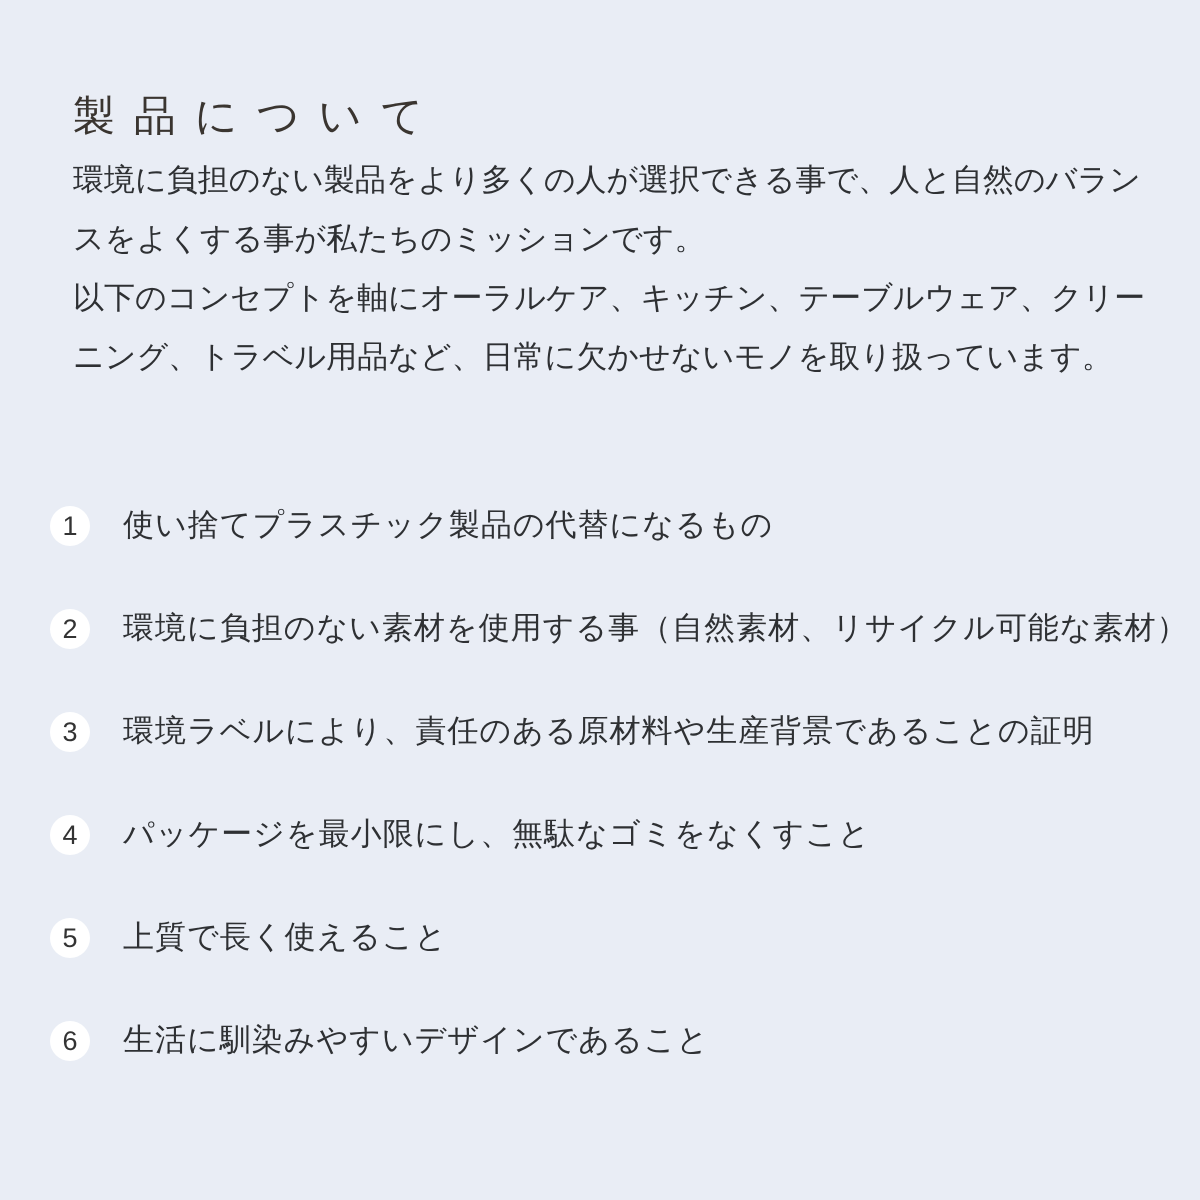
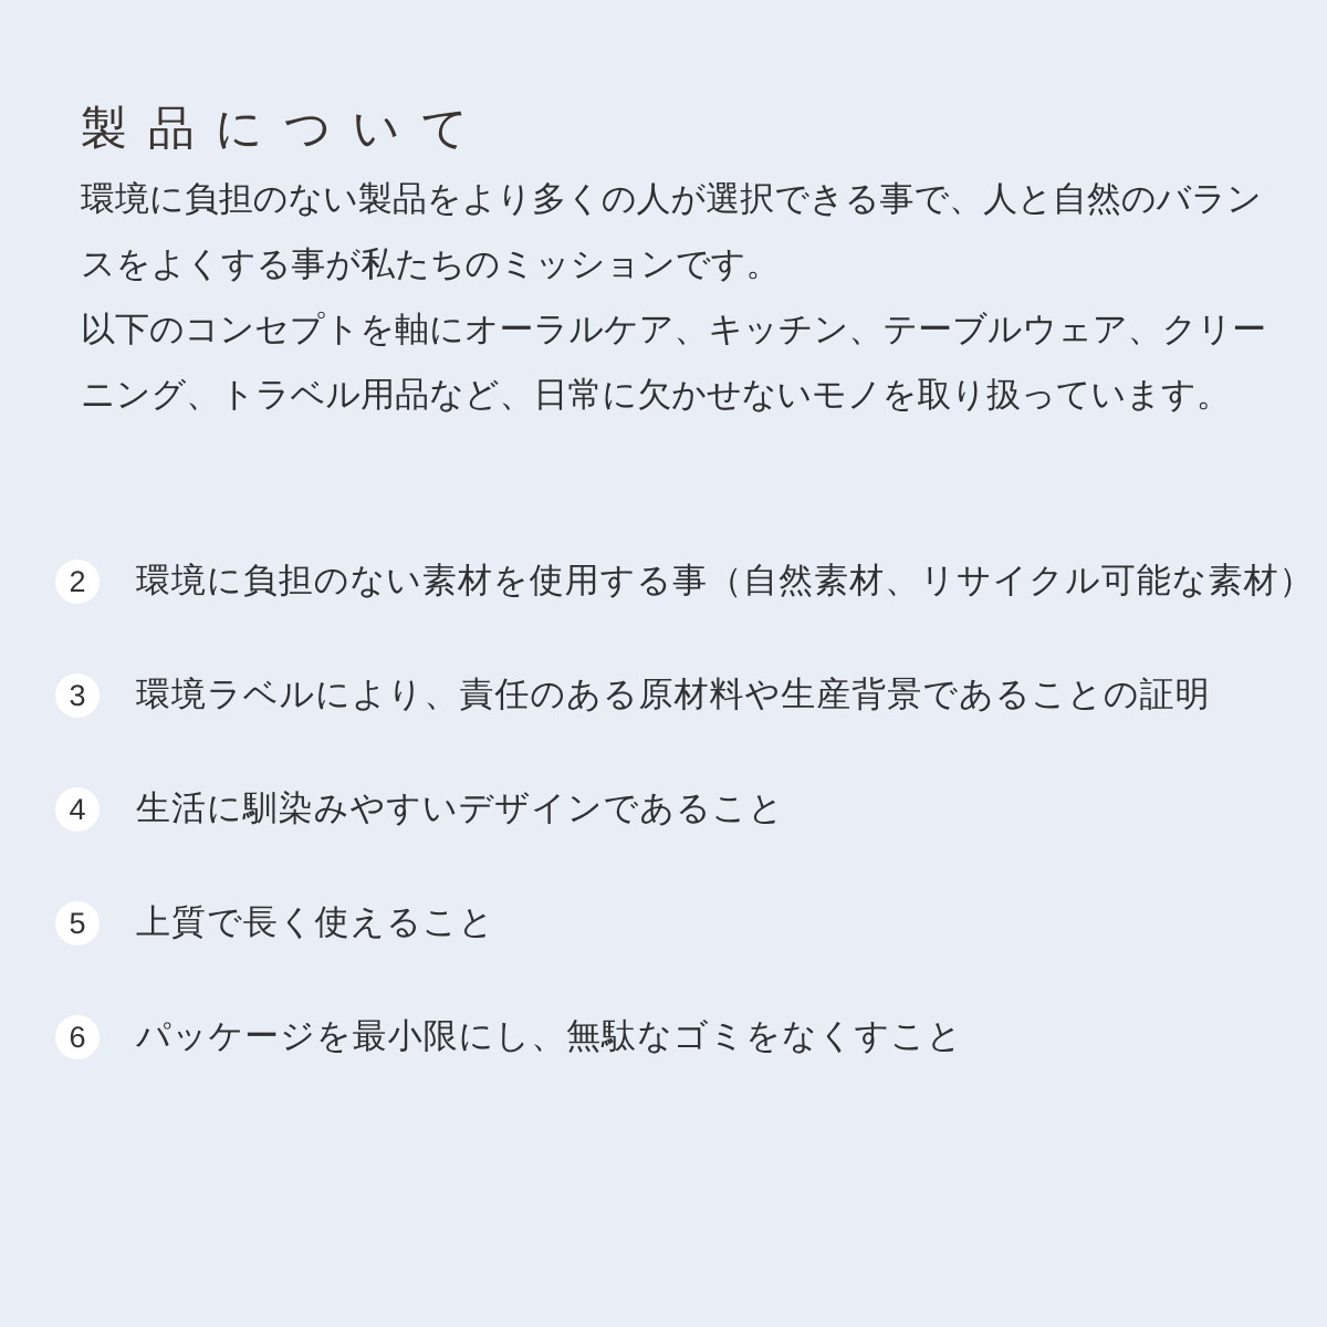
  製品について
  環境に負担のない製品をより多くの人が選択できる事で、人と自然のバラン
  スをよくする事が私たちのミッションです。
  以下のコンセプトを軸にオーラルケア、キッチン、テーブルウェア、クリー
  ニング、トラベル用品など、日常に欠かせないモノを取り扱っています。
- 1
- 使い捨てプラスチック製品の代替になるもの
  2
  環境に負担のない素材を使用する事（自然素材、リサイクル可能な素材）
  3
  環境ラベルにより、責任のある原材料や生産背景であることの証明
  4
- パッケージを最小限にし、無駄なゴミをなくすこと
+ 生活に馴染みやすいデザインであること
  5
  上質で長く使えること
  6
- 生活に馴染みやすいデザインであること
+ パッケージを最小限にし、無駄なゴミをなくすこと
